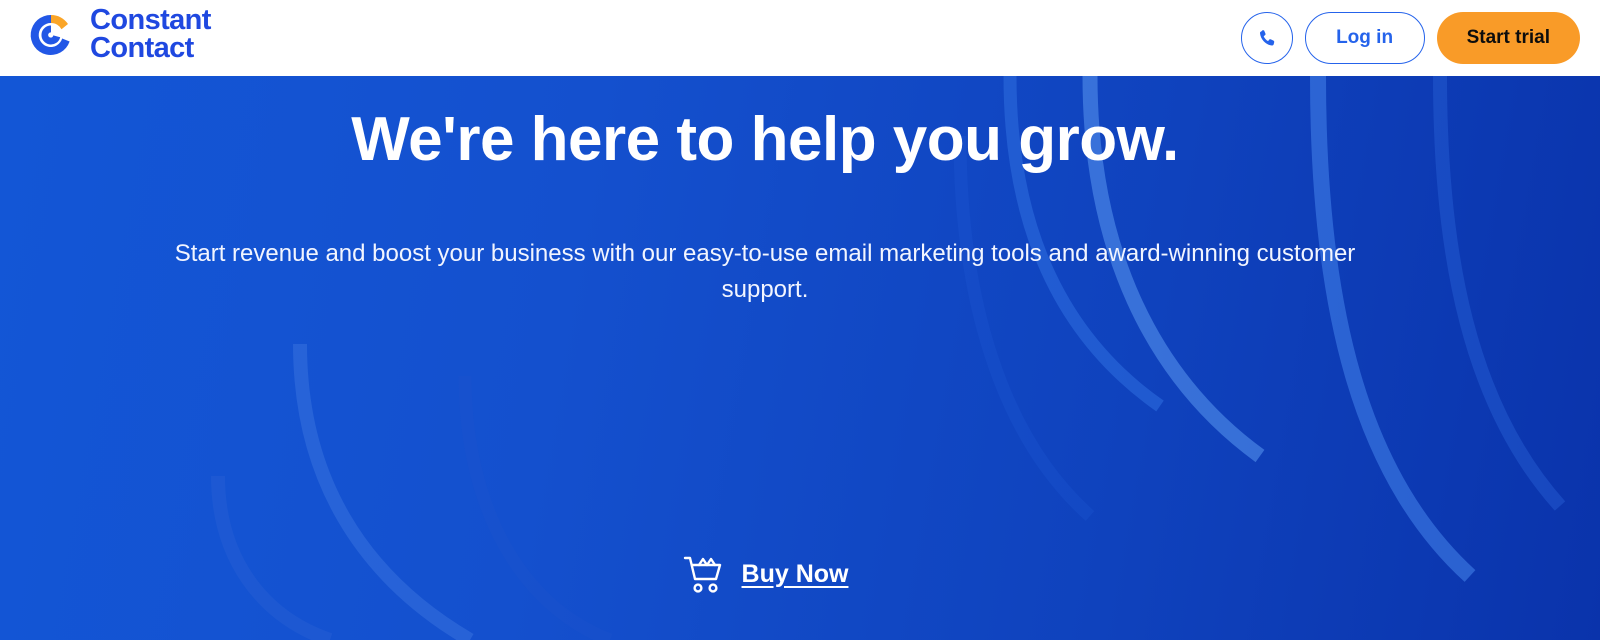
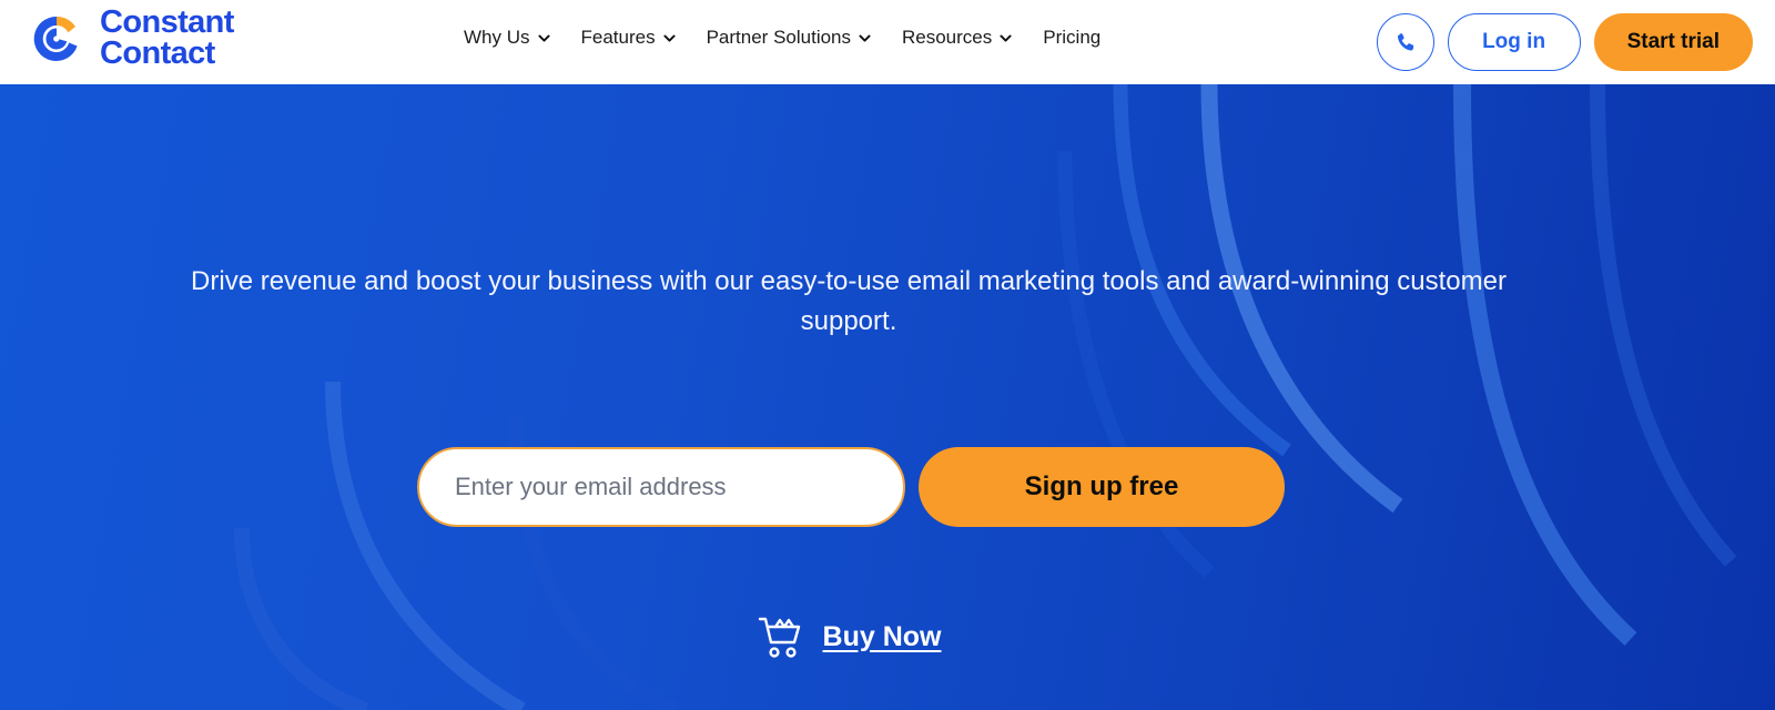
  Constant
  Contact
+ Why Us
+ Features
+ Partner Solutions
+ Resources
+ Pricing
  Log in
  Start trial
- We're here to help you grow.
- Start revenue and boost your business with our easy-to-use email marketing tools and award-winning customer support.
+ Drive revenue and boost your business with our easy-to-use email marketing tools and award-winning customer support.
+ Enter your email address
+ Sign up free
  Buy Now
